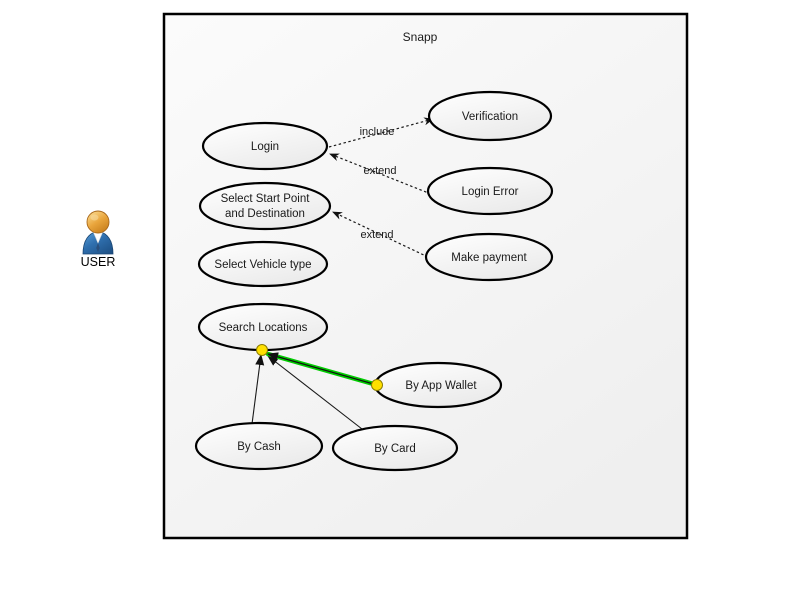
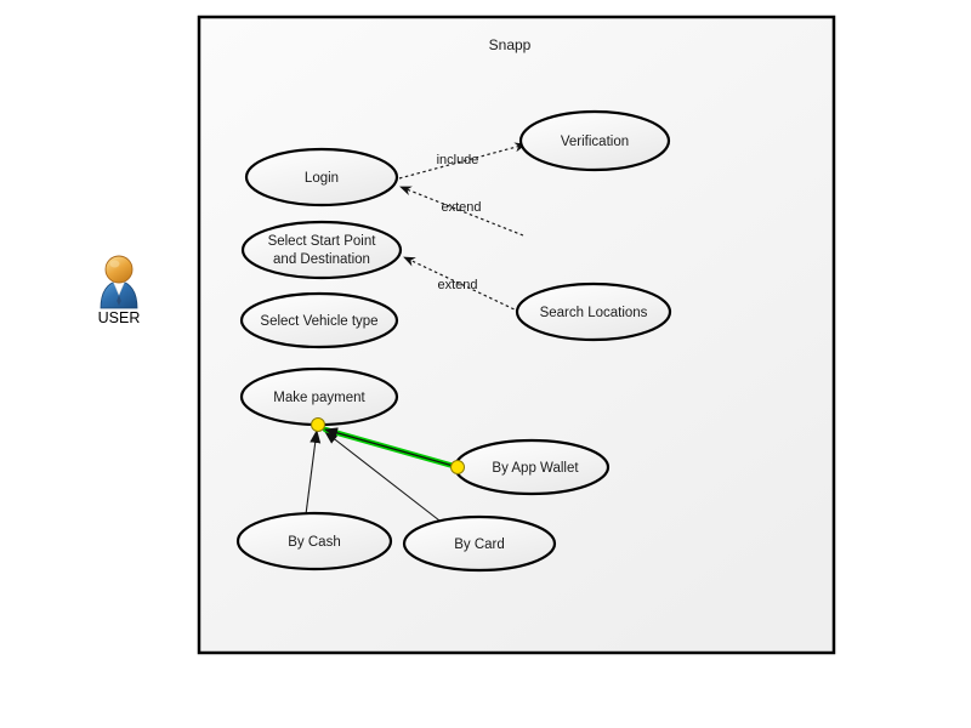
  Snapp
  include
  extend
  extend
  Login
  Verification
- Login Error
  Select Start Point
  and Destination
- Make payment
+ Search Locations
  Select Vehicle type
- Search Locations
+ Make payment
  By App Wallet
  By Cash
  By Card
  USER
